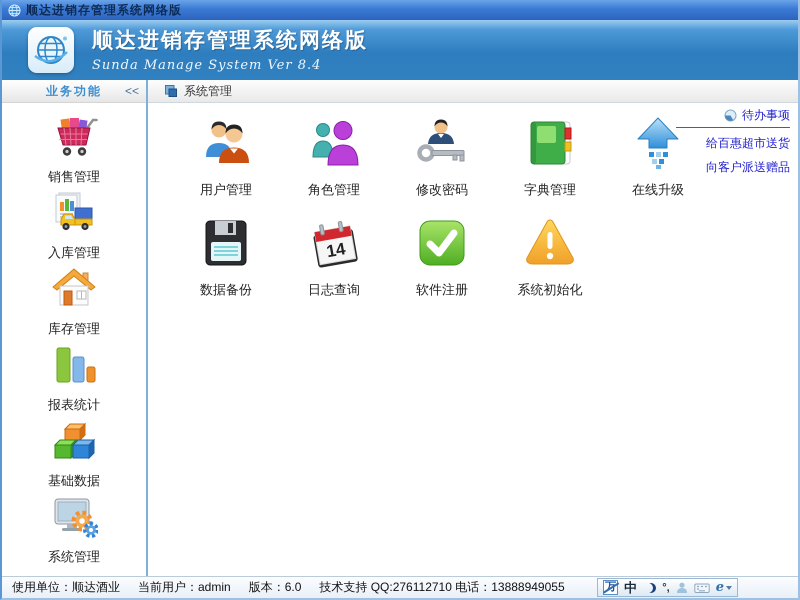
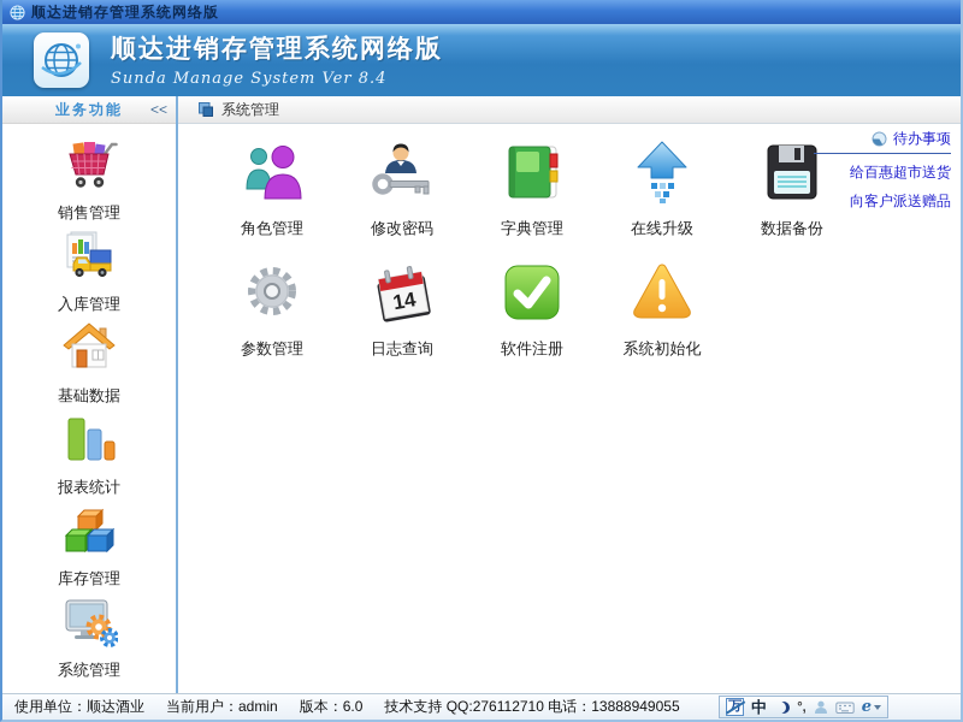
  顺达进销存管理系统网络版
  顺达进销存管理系统网络版
  Sunda Manage System Ver 8.4
  业务功能
  <<
  销售管理
  入库管理
- 库存管理
+ 基础数据
  报表统计
- 基础数据
+ 库存管理
  系统管理
  系统管理
- 用户管理
  角色管理
  修改密码
  字典管理
  在线升级
  数据备份
+ 参数管理
  日志查询
  软件注册
  系统初始化
  待办事项
  给百惠超市送货
  向客户派送赠品
  使用单位：顺达酒业
  当前用户：admin
  版本：6.0
  技术支持 QQ:276112710 电话：13888949055
  万
  中
  °,
  e
